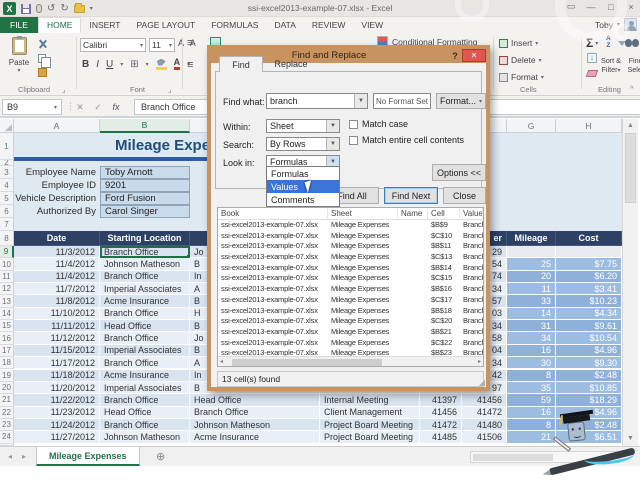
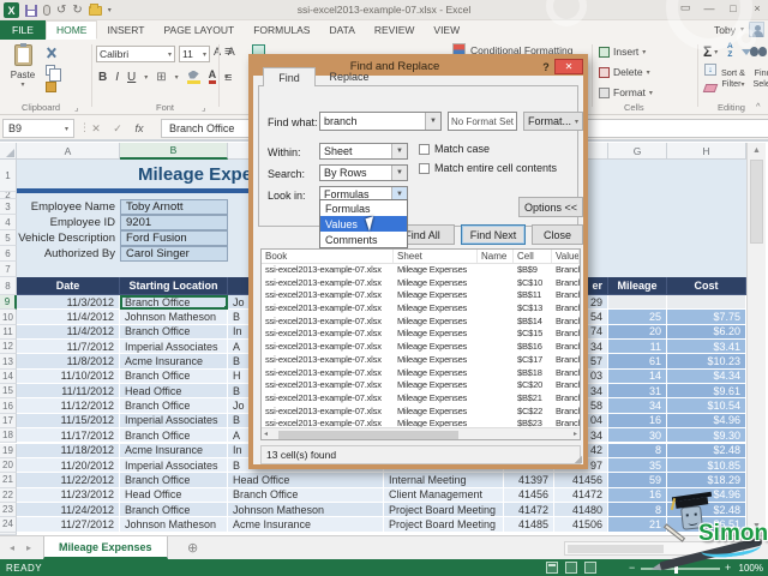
  Mileage Expe
  A
  B
  G
  H
  1
  2
  3
  4
  5
  6
  7
  8
  9
  10
  11
  12
  13
  14
  15
  16
  17
  18
  19
  20
  21
  22
  23
  24
  Employee Name
  Toby Arnott
  Employee ID
  9201
  Vehicle Description
  Ford Fusion
  Authorized By
  Carol Singer
  Date
  Starting Location
  er
  Mileage
  Cost
  11/3/2012
  Branch Office
  Jo
  29
  11/4/2012
  Johnson Matheson
  B
  54
  25
  $7.75
  11/4/2012
  Branch Office
  In
  74
  20
  $6.20
  11/7/2012
  Imperial Associates
  A
  34
  11
  $3.41
  11/8/2012
  Acme Insurance
  B
  57
- 33
+ 61
  $10.23
  11/10/2012
  Branch Office
  H
  03
  14
  $4.34
  11/11/2012
  Head Office
  B
  34
  31
  $9.61
  11/12/2012
  Branch Office
  Jo
  58
  34
  $10.54
  11/15/2012
  Imperial Associates
  B
  04
  16
  $4.96
  11/17/2012
  Branch Office
  A
  34
  30
  $9.30
  11/18/2012
  Acme Insurance
  In
  42
  8
  $2.48
  11/20/2012
  Imperial Associates
  B
  97
  35
  $10.85
  11/22/2012
  Branch Office
  Head Office
  Internal Meeting
  41397
  41456
  59
  $18.29
  11/23/2012
  Head Office
  Branch Office
  Client Management
  41456
  41472
  16
  $4.96
  11/24/2012
  Branch Office
  Johnson Matheson
  Project Board Meeting
  41472
  41480
  8
  $2.48
  11/27/2012
  Johnson Matheson
  Acme Insurance
  Project Board Meeting
  41485
  41506
  21
  $6.51
  X
  ↺
  ↻
  ssi-excel2013-example-07.xlsx - Excel
  ▭
  —
  □
  ×
  FILE
  HOME
  INSERT
  PAGE LAYOUT
  FORMULAS
  DATA
  REVIEW
  VIEW
  Toby
  Paste
  Clipboard
  ⌟
  Calibri
  11
  B
  I
  U
  ⊞
  A
  Font
  ⌟
  ≡
  ≡
  Conditional Formatting
  Insert
  Delete
  Format
  Cells
  Σ
  Sort &
  Filter
  Editing
  ^
  B9
  ⋮
  ✕
  ✓
  fx
  Branch Office
  Find and Replace
  ?
  ✕
  Find
  Replace
  Find what:
  branch
  No Format Set
  Format...
  Within:
  Sheet
  Search:
  By Rows
  Look in:
  Formulas
  Match case
  Match entire cell contents
  Options <<
  Formulas
  Values
  Comments
  ind All
  Find Next
  Close
  Book
  Sheet
  Name
  Cell
  Value
  ssi-excel2013-example-07.xlsx
  Mileage Expenses
  $B$9
  ssi-excel2013-example-07.xlsx
  Mileage Expenses
  $C$10
  ssi-excel2013-example-07.xlsx
  Mileage Expenses
  $B$11
  ssi-excel2013-example-07.xlsx
  Mileage Expenses
  $C$13
  ssi-excel2013-example-07.xlsx
  Mileage Expenses
  $B$14
  ssi-excel2013-example-07.xlsx
  Mileage Expenses
  $C$15
  ssi-excel2013-example-07.xlsx
  Mileage Expenses
  $B$16
  ssi-excel2013-example-07.xlsx
  Mileage Expenses
  $C$17
  ssi-excel2013-example-07.xlsx
  Mileage Expenses
  $B$18
  ssi-excel2013-example-07.xlsx
  Mileage Expenses
  $C$20
  ssi-excel2013-example-07.xlsx
  Mileage Expenses
  $B$21
  ssi-excel2013-example-07.xlsx
  Mileage Expenses
  $C$22
  ssi-excel2013-example-07.xlsx
  Mileage Expenses
  $B$23
  13 cell(s) found
  ◂
  ▸
  Mileage Expenses
  ⊕
+ READY
+ −
+ +
+ 100%
+ Simon
